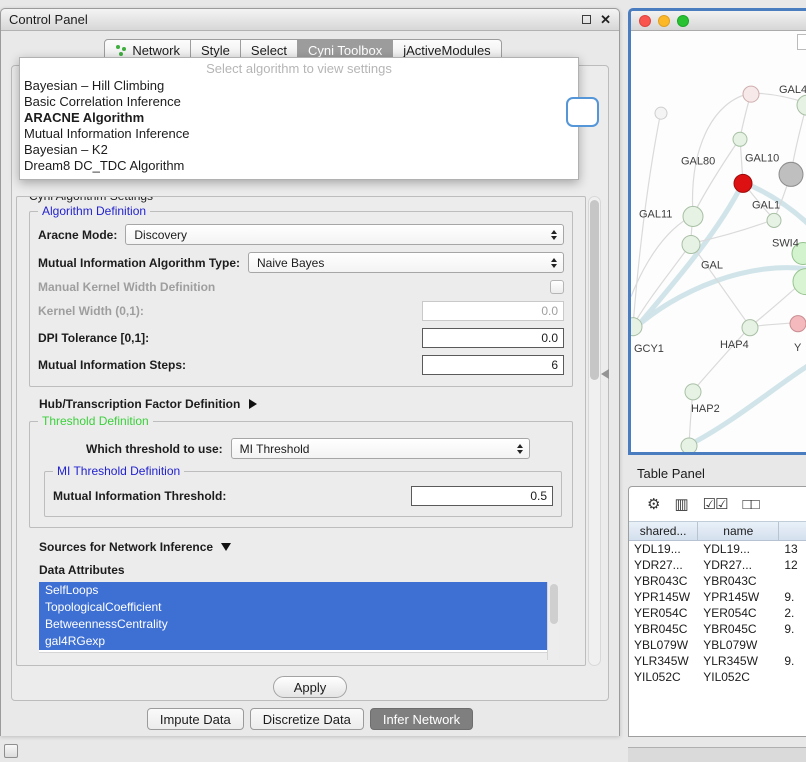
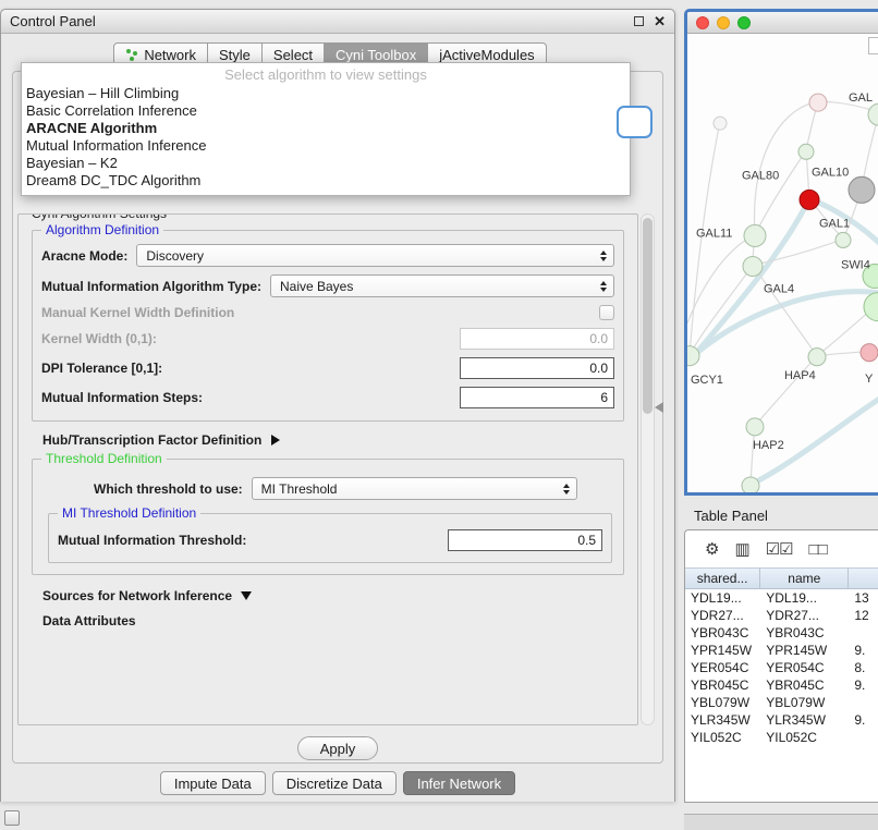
  Control Panel
  ✕
  Network
  Style
  Select
  Cyni Toolbox
  jActiveModules
  Algorithm Definition
  Aracne Mode:
  Discovery
  Mutual Information Algorithm Type:
  Naive Bayes
  Manual Kernel Width Definition
  Kernel Width (0,1):
  0.0
  DPI Tolerance [0,1]:
  0.0
  Mutual Information Steps:
  6
  Hub/Transcription Factor Definition
  Threshold Definition
  Which threshold to use:
  MI Threshold
  MI Threshold Definition
  Mutual Information Threshold:
  0.5
  Sources for Network Inference
  Data Attributes
- SelfLoops
- TopologicalCoefficient
- BetweennessCentrality
- gal4RGexp
  Apply
  Impute Data
  Discretize Data
  Infer Network
  Select algorithm to view settings
  Bayesian – Hill Climbing
  Basic Correlation Inference
  ARACNE Algorithm
  Mutual Information Inference
  Bayesian – K2
  Dream8 DC_TDC Algorithm
- GAL4
+ GAL
  GAL80
  GAL10
  GAL11
  GAL1
  SWI4
- GAL
+ GAL4
  GCY1
  HAP4
  Y
  HAP2
  Table Panel
  ⚙
  ▥
  ☑☑
  □□
  shared...
  name
  YDL19...
  YDL19...
  13
  YDR27...
  YDR27...
  12
  YBR043C
  YBR043C
  YPR145W
  YPR145W
  9.
  YER054C
  YER054C
- 2.
+ 8.
  YBR045C
  YBR045C
  9.
  YBL079W
  YBL079W
  YLR345W
  YLR345W
  9.
  YIL052C
  YIL052C
